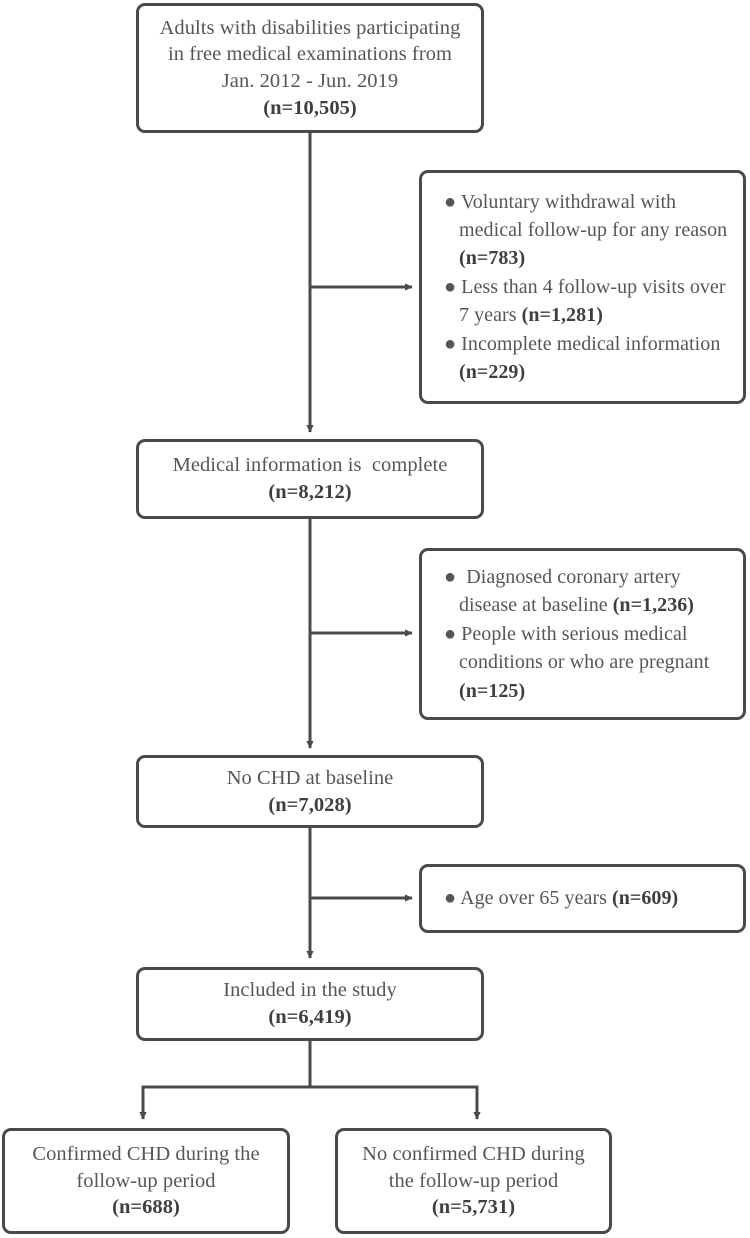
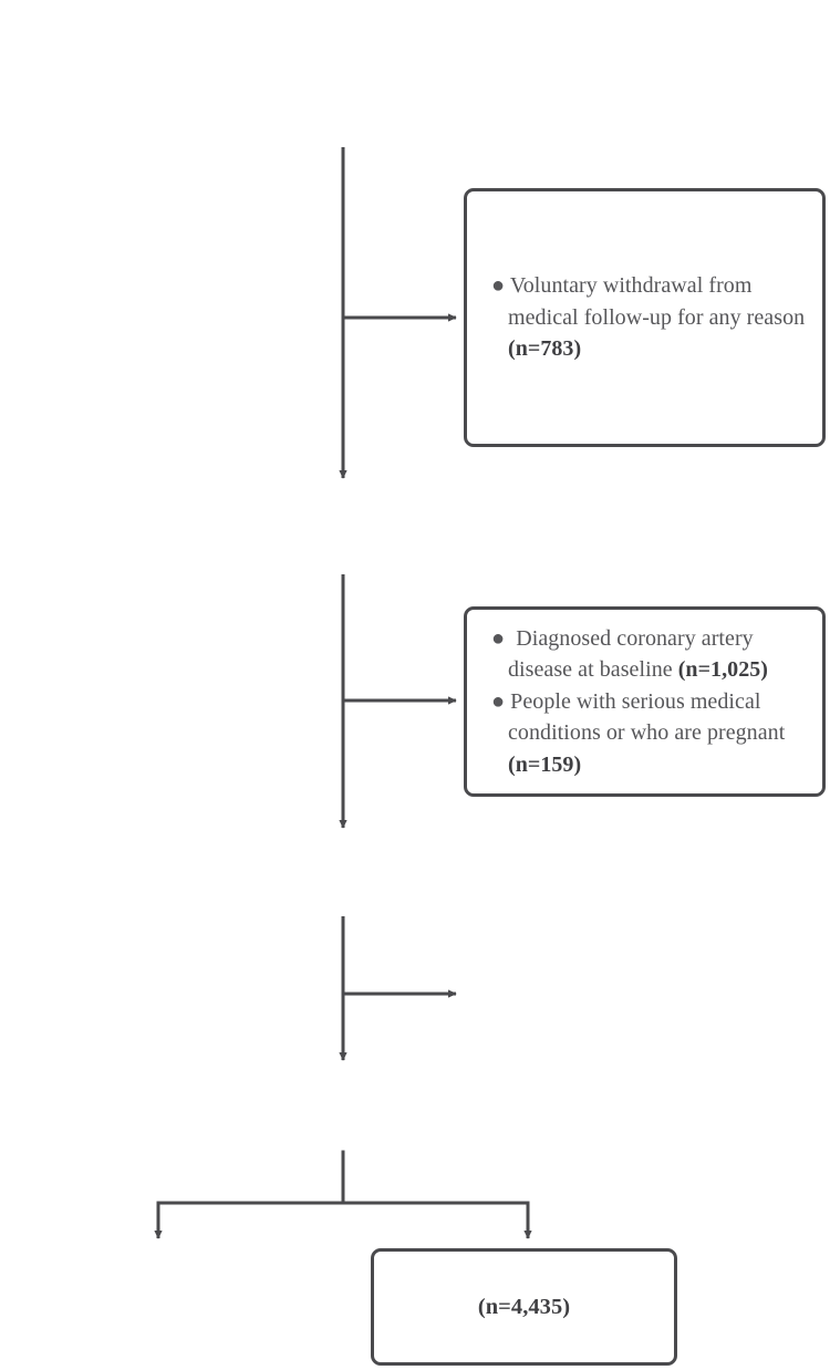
- Adults with disabilities participating
- in free medical examinations from
- Jan. 2012 - Jun. 2019
- (n=10,505)
- ● Voluntary withdrawal with medical follow-up for any reason (n=783)
+ ● Voluntary withdrawal from medical follow-up for any reason (n=783)
- ● Less than 4 follow-up visits over 7 years (n=1,281)
- ● Incomplete medical information (n=229)
- Medical information is complete
- (n=8,212)
- ● Diagnosed coronary artery disease at baseline (n=1,236)
+ ● Diagnosed coronary artery disease at baseline (n=1,025)
- ● People with serious medical conditions or who are pregnant (n=125)
+ ● People with serious medical conditions or who are pregnant (n=159)
- No CHD at baseline
- (n=7,028)
- ● Age over 65 years (n=609)
- Included in the study
- (n=6,419)
- Confirmed CHD during the
- follow-up period
- (n=688)
- No confirmed CHD during
- the follow-up period
- (n=5,731)
+ (n=4,435)
